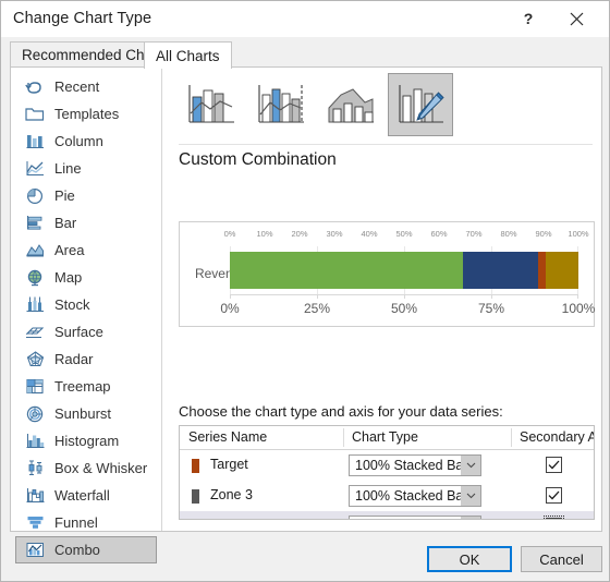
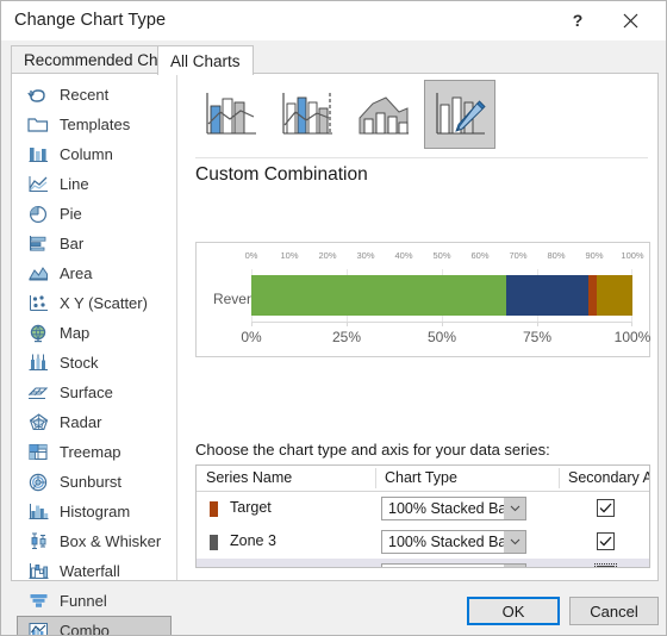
  Change Chart Type
  ?
  Recommended Ch
  All Charts
  Recent
  Templates
  Column
  Line
  Pie
  Bar
  Area
+ X Y (Scatter)
  Map
  Stock
  Surface
  Radar
  Treemap
  Sunburst
  Histogram
  Box & Whisker
  Waterfall
  Funnel
  Combo
  Custom Combination
  0%
  10%
  20%
  30%
  40%
  50%
  60%
  70%
  80%
  90%
  100%
  0%
  25%
  50%
  75%
  100%
  Choose the chart type and axis for your data series:
  Series Name
  Chart Type
  Secondary A
  Target
  100% Stacked Ba
  Zone 3
  100% Stacked Ba
  OK
  Cancel
